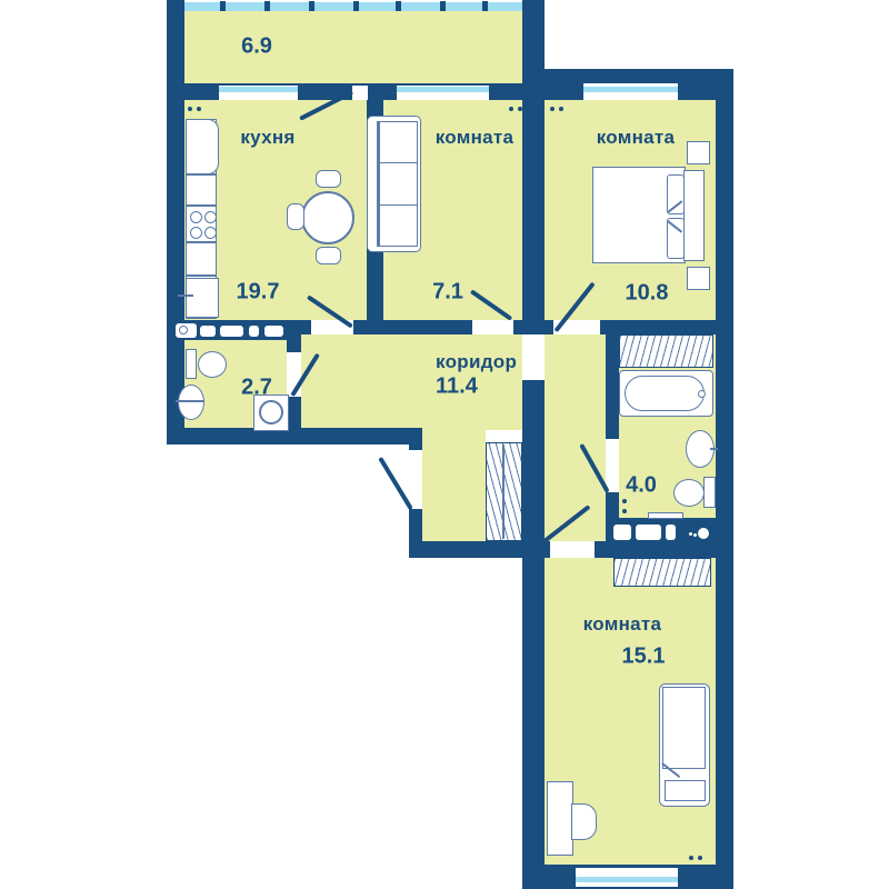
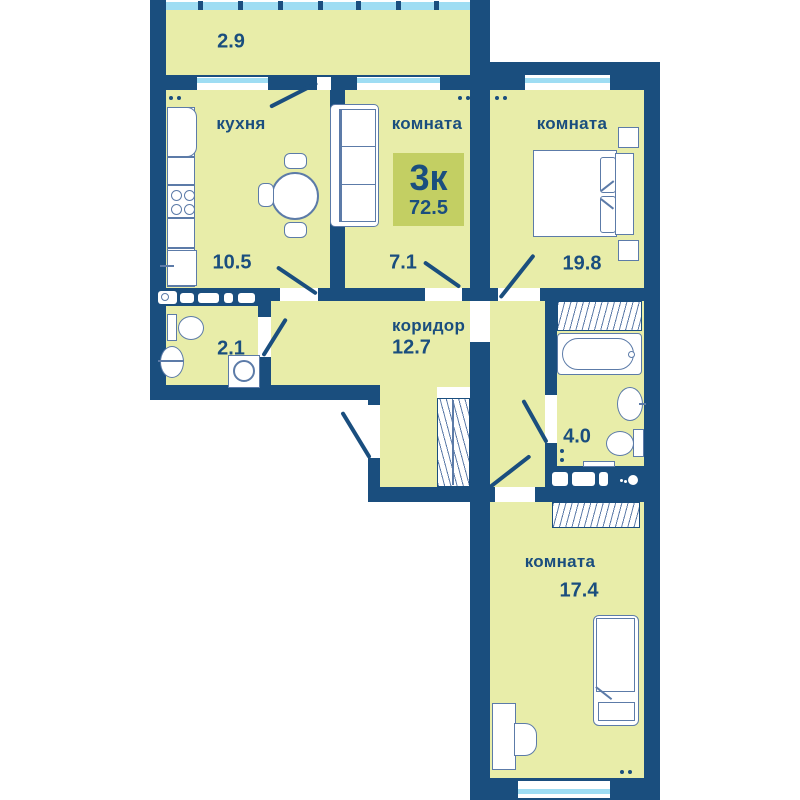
- 6.9
+ 2.9
  кухня
- 19.7
+ 10.5
  комната
  7.1
  комната
- 10.8
+ 19.8
  коридор
- 11.4
+ 12.7
- 2.7
+ 2.1
  4.0
  комната
- 15.1
+ 17.4
+ 3к
+ 72.5
